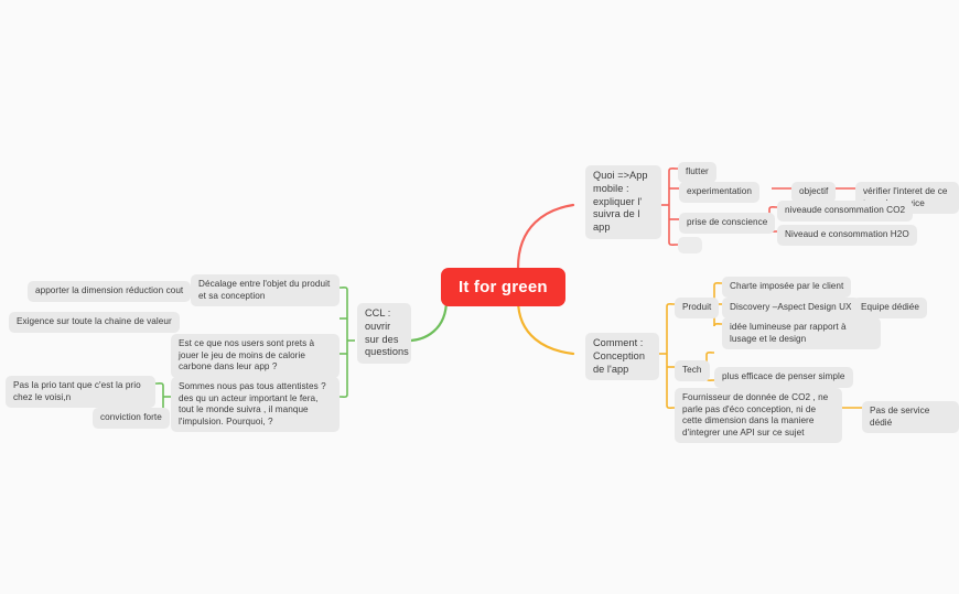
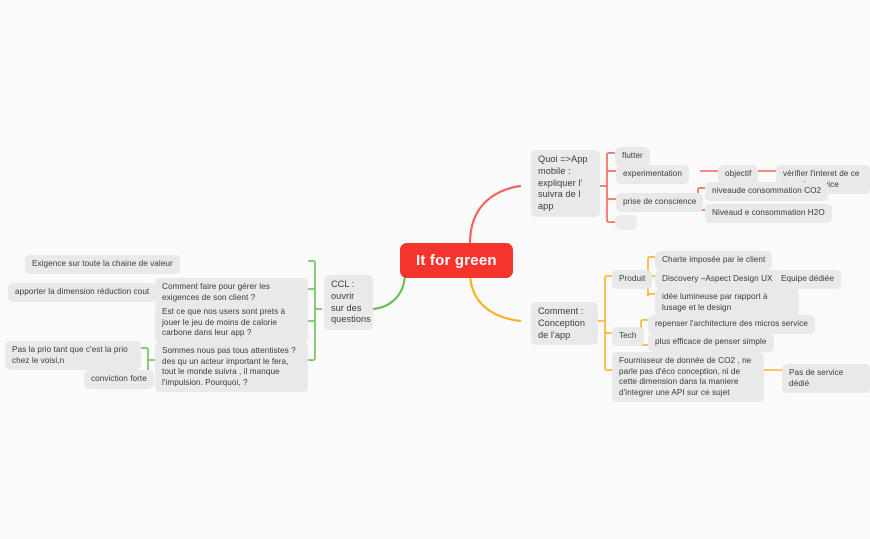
  It for green
  Quoi =>App mobile : expliquer l' suivra de l app
  flutter
  experimentation
  objectif
  vérifier l'interet de ce ice
  prise de conscience
  niveaude consommation CO2
  Niveaud e consommation H2O
  Comment : Conception de l'app
  Produit
  Charte imposée par le client
  Discovery –Aspect Design UX
  Equipe dédiée
  idée lumineuse par rapport à lusage et le design
  Tech
+ repenser l'architecture des micros service
  plus efficace de penser simple
  Fournisseur de donnée de CO2 , ne parle pas d'éco conception, ni de cette dimension dans la maniere d'integrer une API sur ce sujet
  Pas de service dédié
  CCL : ouvrir sur des questions
- Décalage entre l'objet du produit et sa conception
- apporter la dimension réduction cout
+ Exigence sur toute la chaine de valeur
+ Comment faire pour gérer les exigences de son client ?
- Exigence sur toute la chaine de valeur
+ apporter la dimension réduction cout
  Est ce que nos users sont prets à jouer le jeu de moins de calorie carbone dans leur app ?
  Sommes nous pas tous attentistes ? des qu un acteur important le fera, tout le monde suivra , il manque l'impulsion. Pourquoi, ?
  Pas la prio tant que c'est la prio chez le voisi,n
  conviction forte
